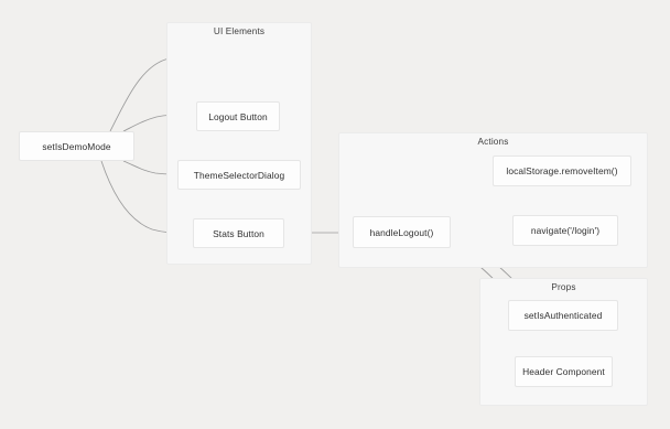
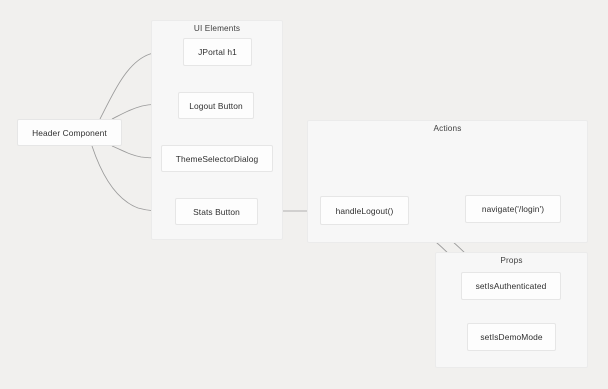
  UI Elements
  Actions
  Props
- setIsDemoMode
+ Header Component
+ JPortal h1
  Logout Button
  ThemeSelectorDialog
  Stats Button
  handleLogout()
- localStorage.removeItem()
  navigate('/login')
  setIsAuthenticated
- Header Component
+ setIsDemoMode
